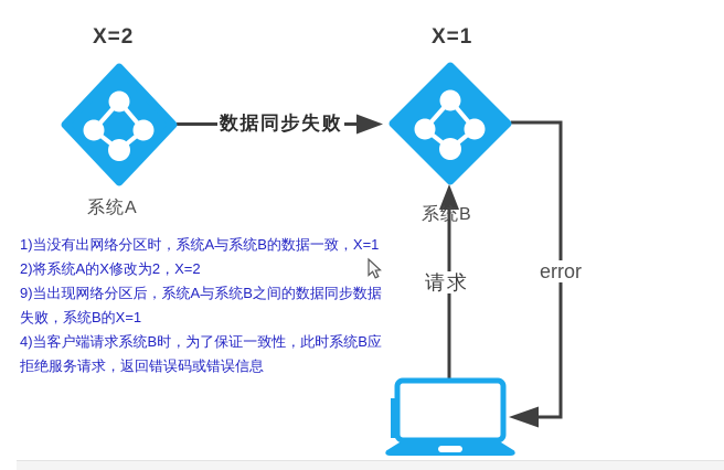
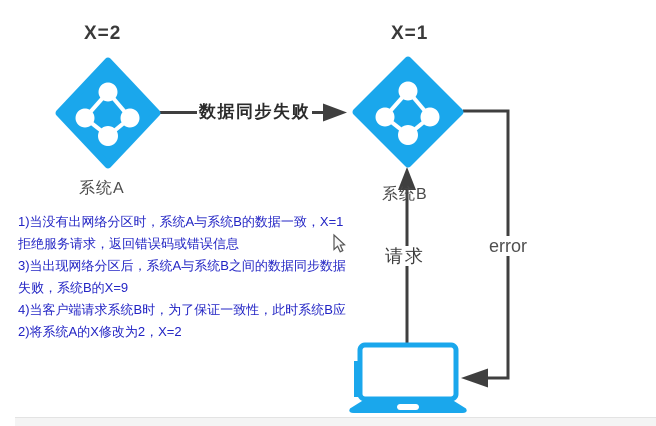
  X=2
  X=1
  系统A
  系统B
  数据同步失败
  请求
  error
  1)当没有出网络分区时，系统A与系统B的数据一致，X=1
- 2)将系统A的X修改为2，X=2
+ 拒绝服务请求，返回错误码或错误信息
- 9)当出现网络分区后，系统A与系统B之间的数据同步数据
+ 3)当出现网络分区后，系统A与系统B之间的数据同步数据
- 失败，系统B的X=1
+ 失败，系统B的X=9
  4)当客户端请求系统B时，为了保证一致性，此时系统B应
- 拒绝服务请求，返回错误码或错误信息
+ 2)将系统A的X修改为2，X=2
